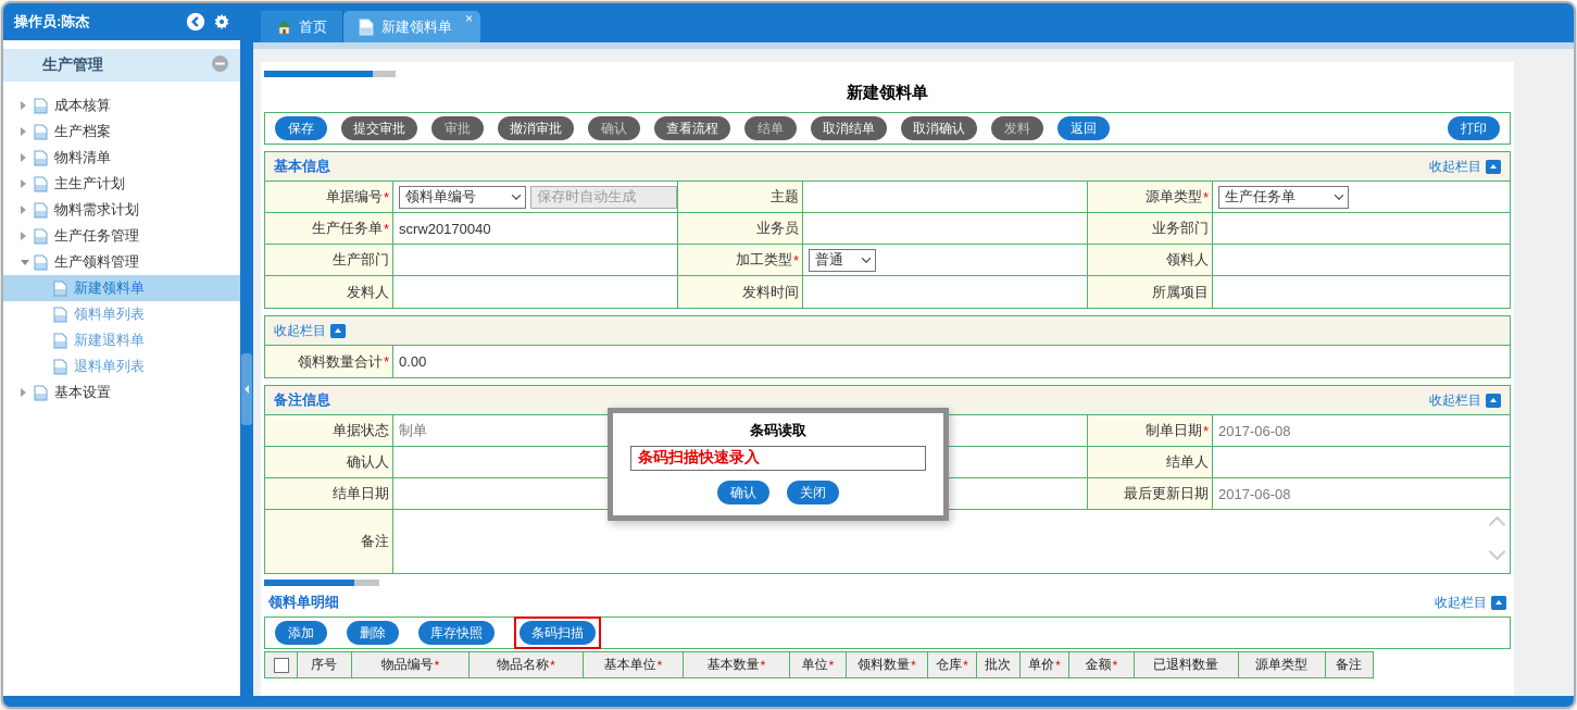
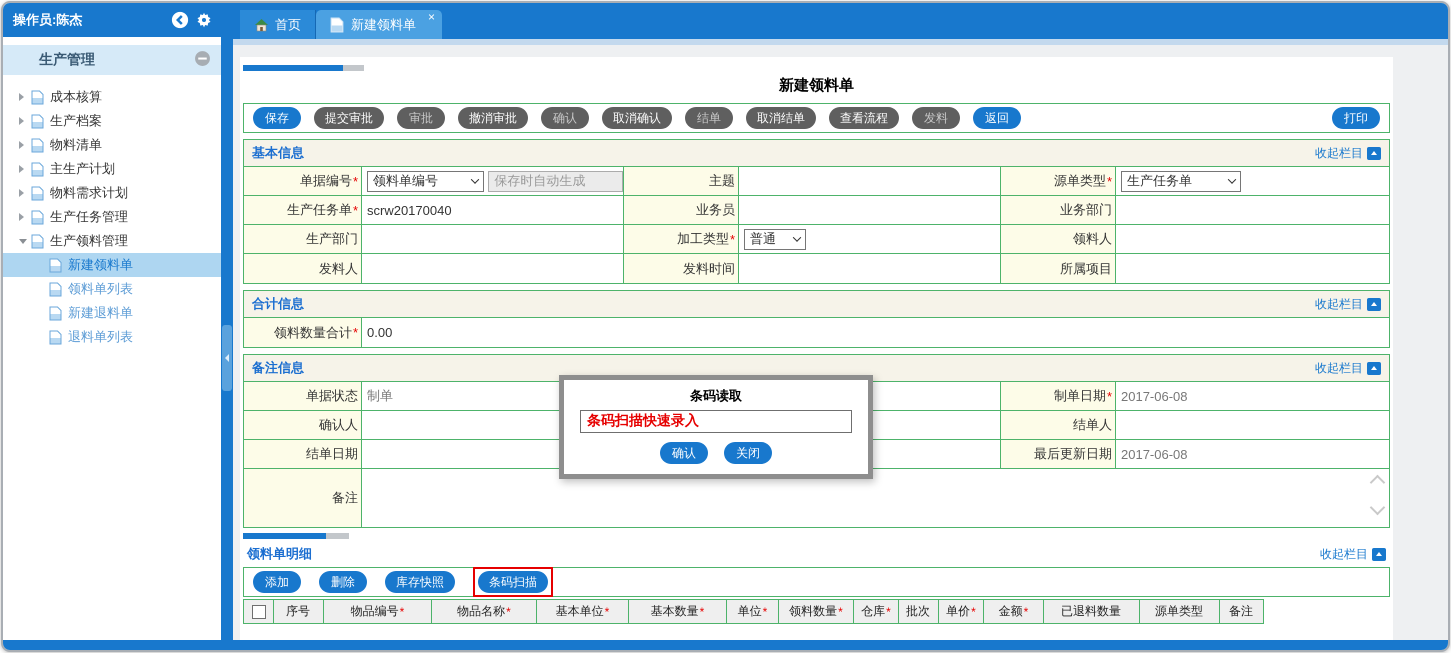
  操作员:陈杰
  生产管理
  成本核算
  生产档案
  物料清单
  主生产计划
  物料需求计划
  生产任务管理
  生产领料管理
  新建领料单
  领料单列表
  新建退料单
  退料单列表
- 基本设置
  首页
  新建领料单
  ×
  新建领料单
  保存
  提交审批
  审批
  撤消审批
  确认
- 查看流程
+ 取消确认
  结单
  取消结单
- 取消确认
+ 查看流程
  发料
  返回
  打印
  基本信息
  收起栏目
  单据编号
  *
  领料单编号
  保存时自动生成
  主题
  源单类型
  *
  生产任务单
  生产任务单
  *
  scrw20170040
  业务员
  业务部门
  生产部门
  加工类型
  *
  普通
  领料人
  发料人
  发料时间
  所属项目
+ 合计信息
  收起栏目
  领料数量合计
  *
  0.00
  备注信息
  收起栏目
  单据状态
  制单
  制单日期
  *
  2017-06-08
  确认人
  结单人
  结单日期
  最后更新日期
  2017-06-08
  备注
  领料单明细
  收起栏目
  添加
  删除
  库存快照
  条码扫描
  序号
  物品编号
  *
  物品名称
  *
  基本单位
  *
  基本数量
  *
  单位
  *
  领料数量
  *
  仓库
  *
  批次
  单价
  *
  金额
  *
  已退料数量
  源单类型
  备注
  条码读取
  条码扫描快速录入
  确认
  关闭
